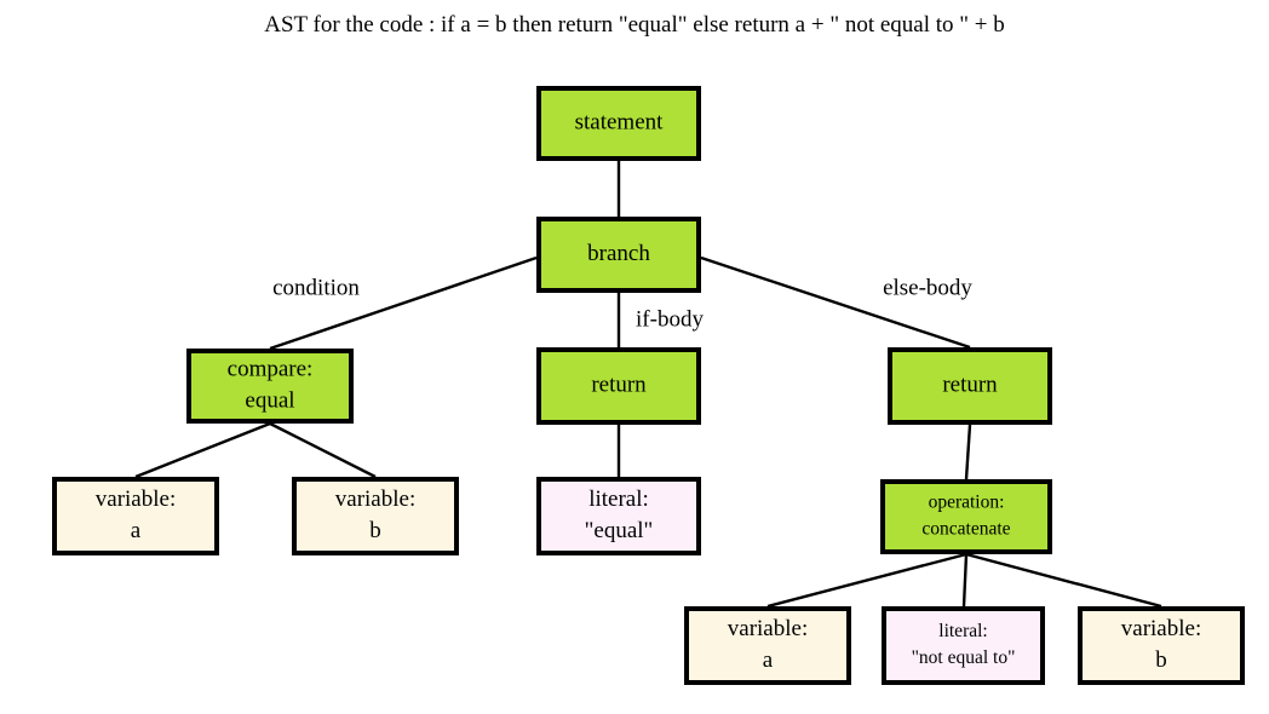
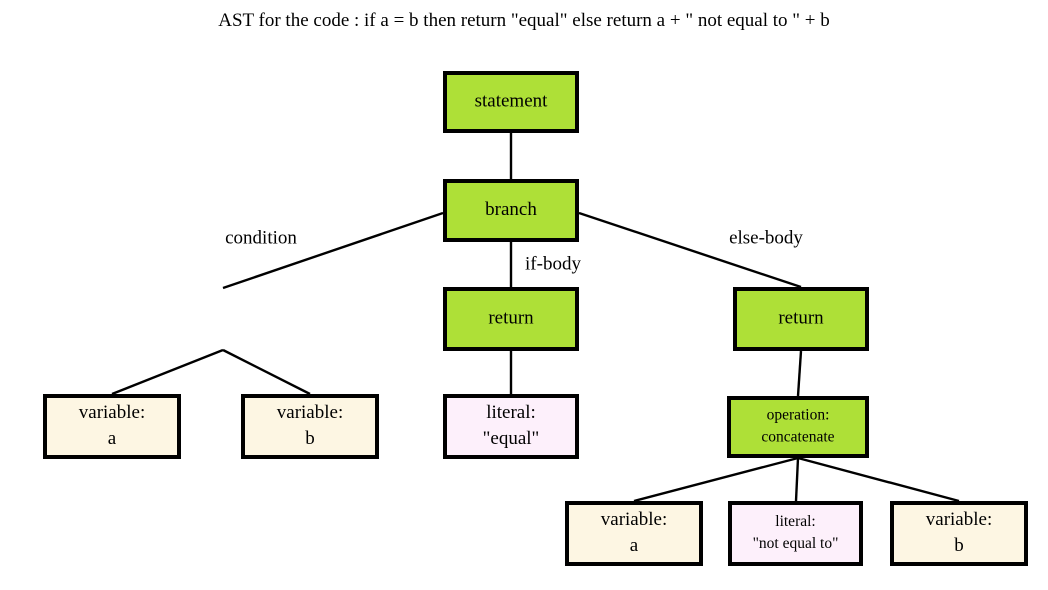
  AST for the code : if a = b then return "equal" else return a + " not equal to " + b
  condition
  if-body
  else-body
  statement
  branch
- compare:
- equal
  return
  return
  variable:
  a
  variable:
  b
  literal:
  "equal"
  operation:
  concatenate
  variable:
  a
  literal:
  "not equal to"
  variable:
  b
